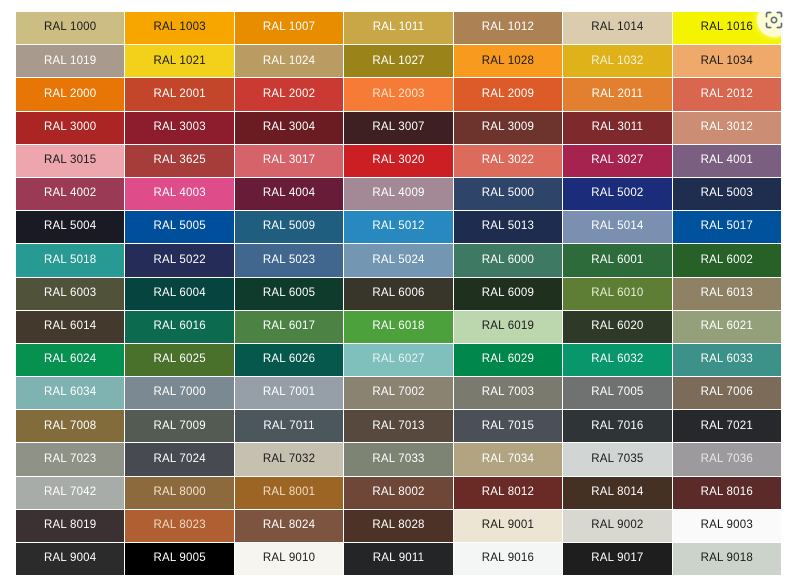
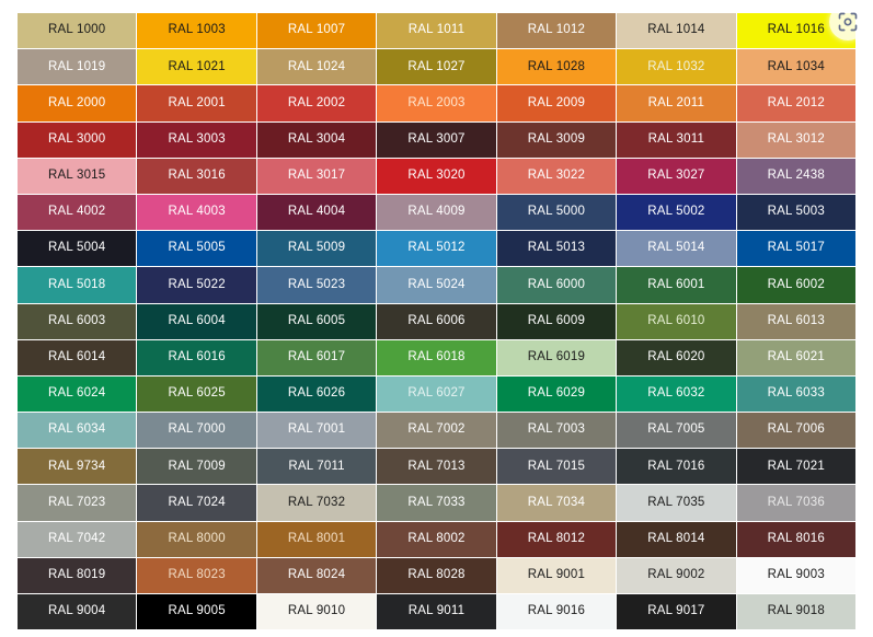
  RAL 1000
  RAL 1003
  RAL 1007
  RAL 1011
  RAL 1012
  RAL 1014
  RAL 1016
  RAL 1019
  RAL 1021
  RAL 1024
  RAL 1027
  RAL 1028
  RAL 1032
  RAL 1034
  RAL 2000
  RAL 2001
  RAL 2002
  RAL 2003
  RAL 2009
  RAL 2011
  RAL 2012
  RAL 3000
  RAL 3003
  RAL 3004
  RAL 3007
  RAL 3009
  RAL 3011
  RAL 3012
  RAL 3015
- RAL 3625
+ RAL 3016
  RAL 3017
  RAL 3020
  RAL 3022
  RAL 3027
- RAL 4001
+ RAL 2438
  RAL 4002
  RAL 4003
  RAL 4004
  RAL 4009
  RAL 5000
  RAL 5002
  RAL 5003
  RAL 5004
  RAL 5005
  RAL 5009
  RAL 5012
  RAL 5013
  RAL 5014
  RAL 5017
  RAL 5018
  RAL 5022
  RAL 5023
  RAL 5024
  RAL 6000
  RAL 6001
  RAL 6002
  RAL 6003
  RAL 6004
  RAL 6005
  RAL 6006
  RAL 6009
  RAL 6010
  RAL 6013
  RAL 6014
  RAL 6016
  RAL 6017
  RAL 6018
  RAL 6019
  RAL 6020
  RAL 6021
  RAL 6024
  RAL 6025
  RAL 6026
  RAL 6027
  RAL 6029
  RAL 6032
  RAL 6033
  RAL 6034
  RAL 7000
  RAL 7001
  RAL 7002
  RAL 7003
  RAL 7005
  RAL 7006
- RAL 7008
+ RAL 9734
  RAL 7009
  RAL 7011
  RAL 7013
  RAL 7015
  RAL 7016
  RAL 7021
  RAL 7023
  RAL 7024
  RAL 7032
  RAL 7033
  RAL 7034
  RAL 7035
  RAL 7036
  RAL 7042
  RAL 8000
  RAL 8001
  RAL 8002
  RAL 8012
  RAL 8014
  RAL 8016
  RAL 8019
  RAL 8023
  RAL 8024
  RAL 8028
  RAL 9001
  RAL 9002
  RAL 9003
  RAL 9004
  RAL 9005
  RAL 9010
  RAL 9011
  RAL 9016
  RAL 9017
  RAL 9018
